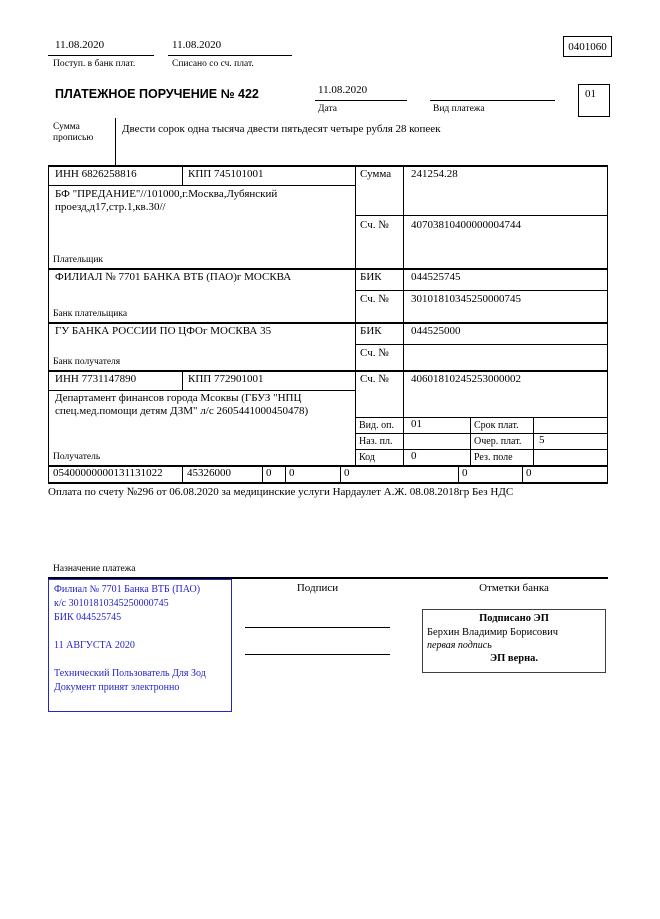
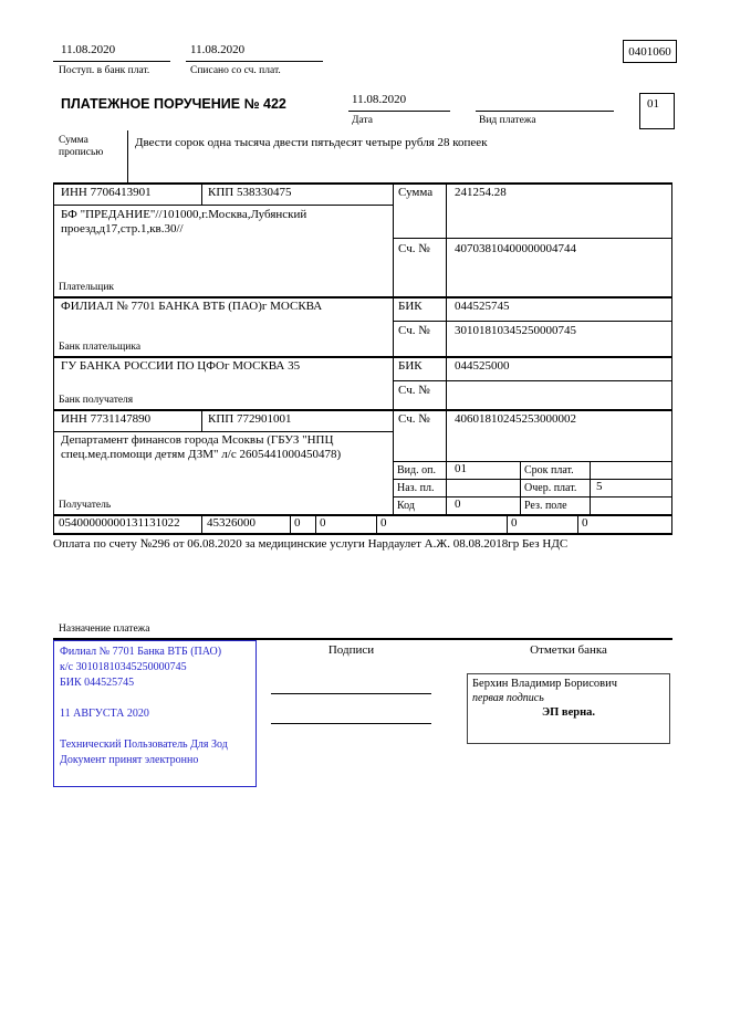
  11.08.2020
  Поступ. в банк плат.
  11.08.2020
  Списано со сч. плат.
  0401060
  ПЛАТЕЖНОЕ ПОРУЧЕНИЕ № 422
  11.08.2020
  Дата
  Вид платежа
  01
  Сумма прописью
  Двести сорок одна тысяча двести пятьдесят четыре рубля 28 копеек
- ИНН 6826258816
+ ИНН 7706413901
- КПП 745101001
+ КПП 538330475
  Сумма
  241254.28
  БФ "ПРЕДАНИЕ"//101000,г.Москва,Лубянский проезд,д17,стр.1,кв.30//
  Сч. №
  40703810400000004744
  Плательщик
  ФИЛИАЛ № 7701 БАНКА ВТБ (ПАО)г МОСКВА
  БИК
  044525745
  Сч. №
  30101810345250000745
  Банк плательщика
  ГУ БАНКА РОССИИ ПО ЦФОг МОСКВА 35
  БИК
  044525000
  Сч. №
  Банк получателя
  ИНН 7731147890
  КПП 772901001
  Сч. №
  40601810245253000002
  Департамент финансов города Мсоквы (ГБУЗ "НПЦ спец.мед.помощи детям ДЗМ" л/с 2605441000450478)
  Получатель
  Вид. оп.
  01
  Срок плат.
  Наз. пл.
  Очер. плат.
  5
  Код
  0
  Рез. поле
  05400000000131131022
  45326000
  0
  0
  0
  0
  0
  Оплата по счету №296 от 06.08.2020 за медицинские услуги Нардаулет А.Ж. 08.08.2018гр Без НДС
  Назначение платежа
  Филиал № 7701 Банка ВТБ (ПАО)
  к/с 30101810345250000745
  БИК 044525745
  11 АВГУСТА 2020
  Технический Пользователь Для Зод
  Документ принят электронно
  Подписи
  Отметки банка
- Подписано ЭП
  Берхин Владимир Борисович
  первая подпись
  ЭП верна.
